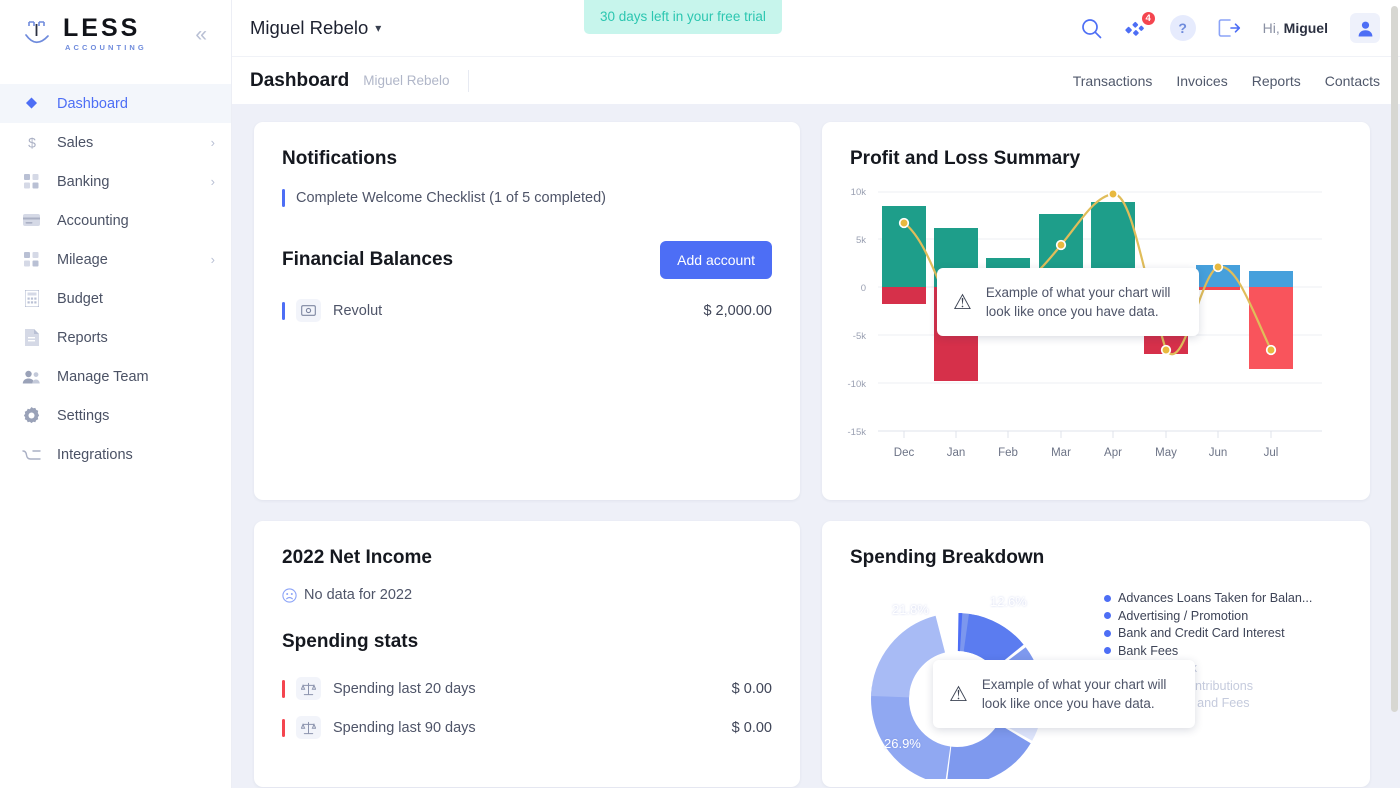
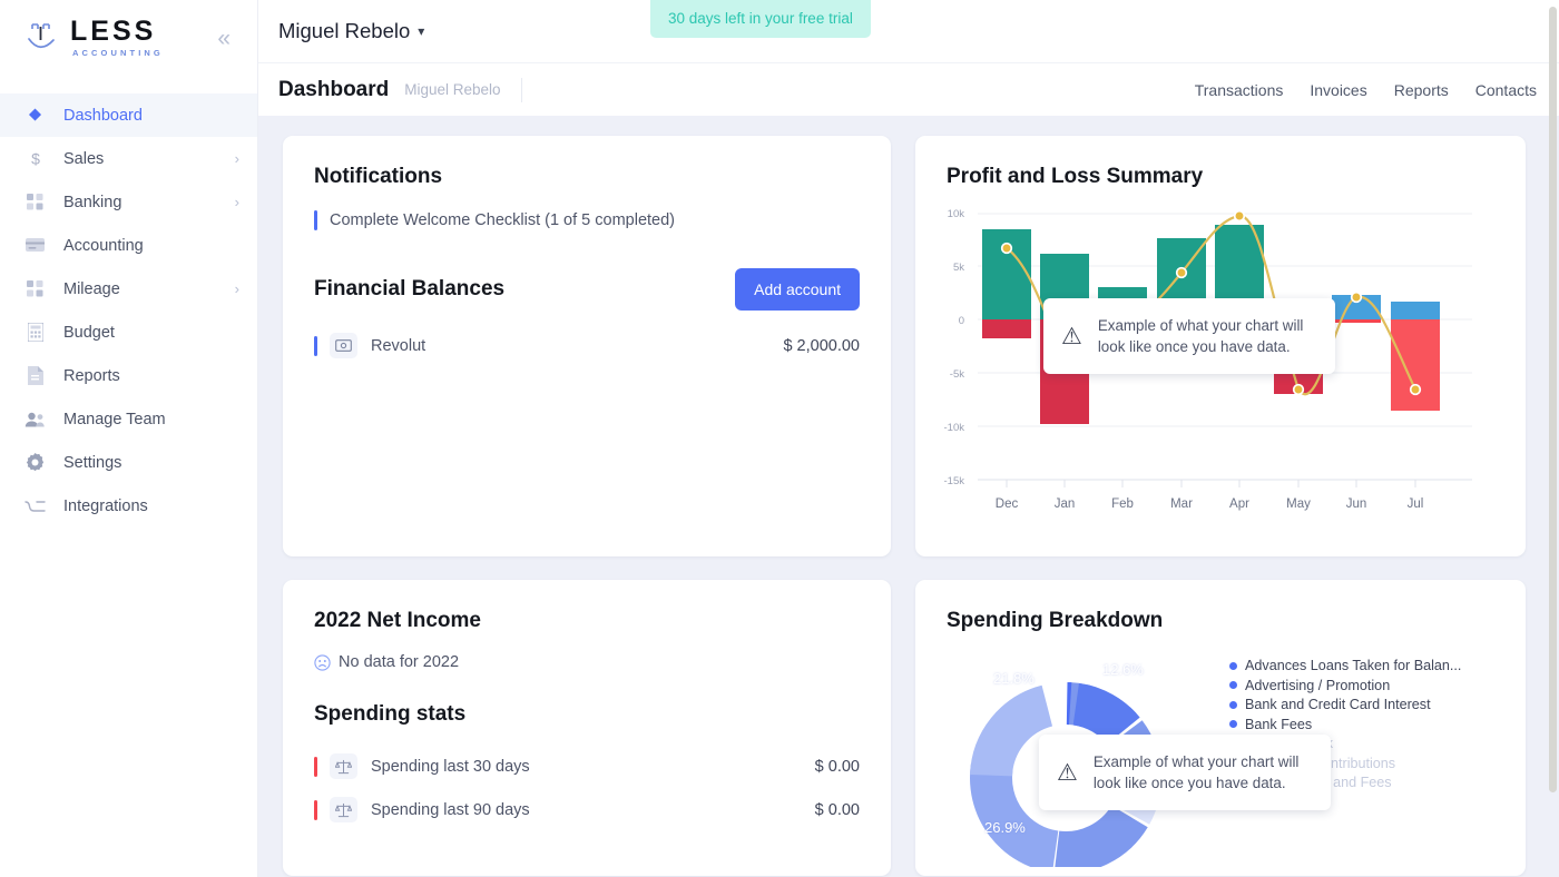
  LESS
  ACCOUNTING
  «
  Dashboard
  $
  Sales
  ›
  Banking
  ›
  Accounting
  Mileage
  ›
  Budget
  Reports
  Manage Team
  Settings
  Integrations
  Miguel Rebelo
  ▾
  30 days left in your free trial
- 4
- ?
- Hi, Miguel
  Dashboard
  Miguel Rebelo
  Transactions
  Invoices
  Reports
  Contacts
  Notifications
  Complete Welcome Checklist (1 of 5 completed)
  Financial Balances
  Add account
  Revolut
  $ 2,000.00
  Profit and Loss Summary
  10k
  5k
  0
  -5k
  -10k
  -15k
  Dec
  Jan
  Feb
  Mar
  Apr
  May
  Jun
  Jul
  ⚠
  Example of what your chart will
  look like once you have data.
  2022 Net Income
  No data for 2022
  Spending stats
- Spending last 20 days
+ Spending last 30 days
  $ 0.00
  Spending last 90 days
  $ 0.00
  Spending Breakdown
  12.6%
  26.9%
  Advances Loans Taken for Balan...
  Advertising / Promotion
  Bank and Credit Card Interest
  Bank Fees
  ⚠
  Example of what your chart will
  look like once you have data.
